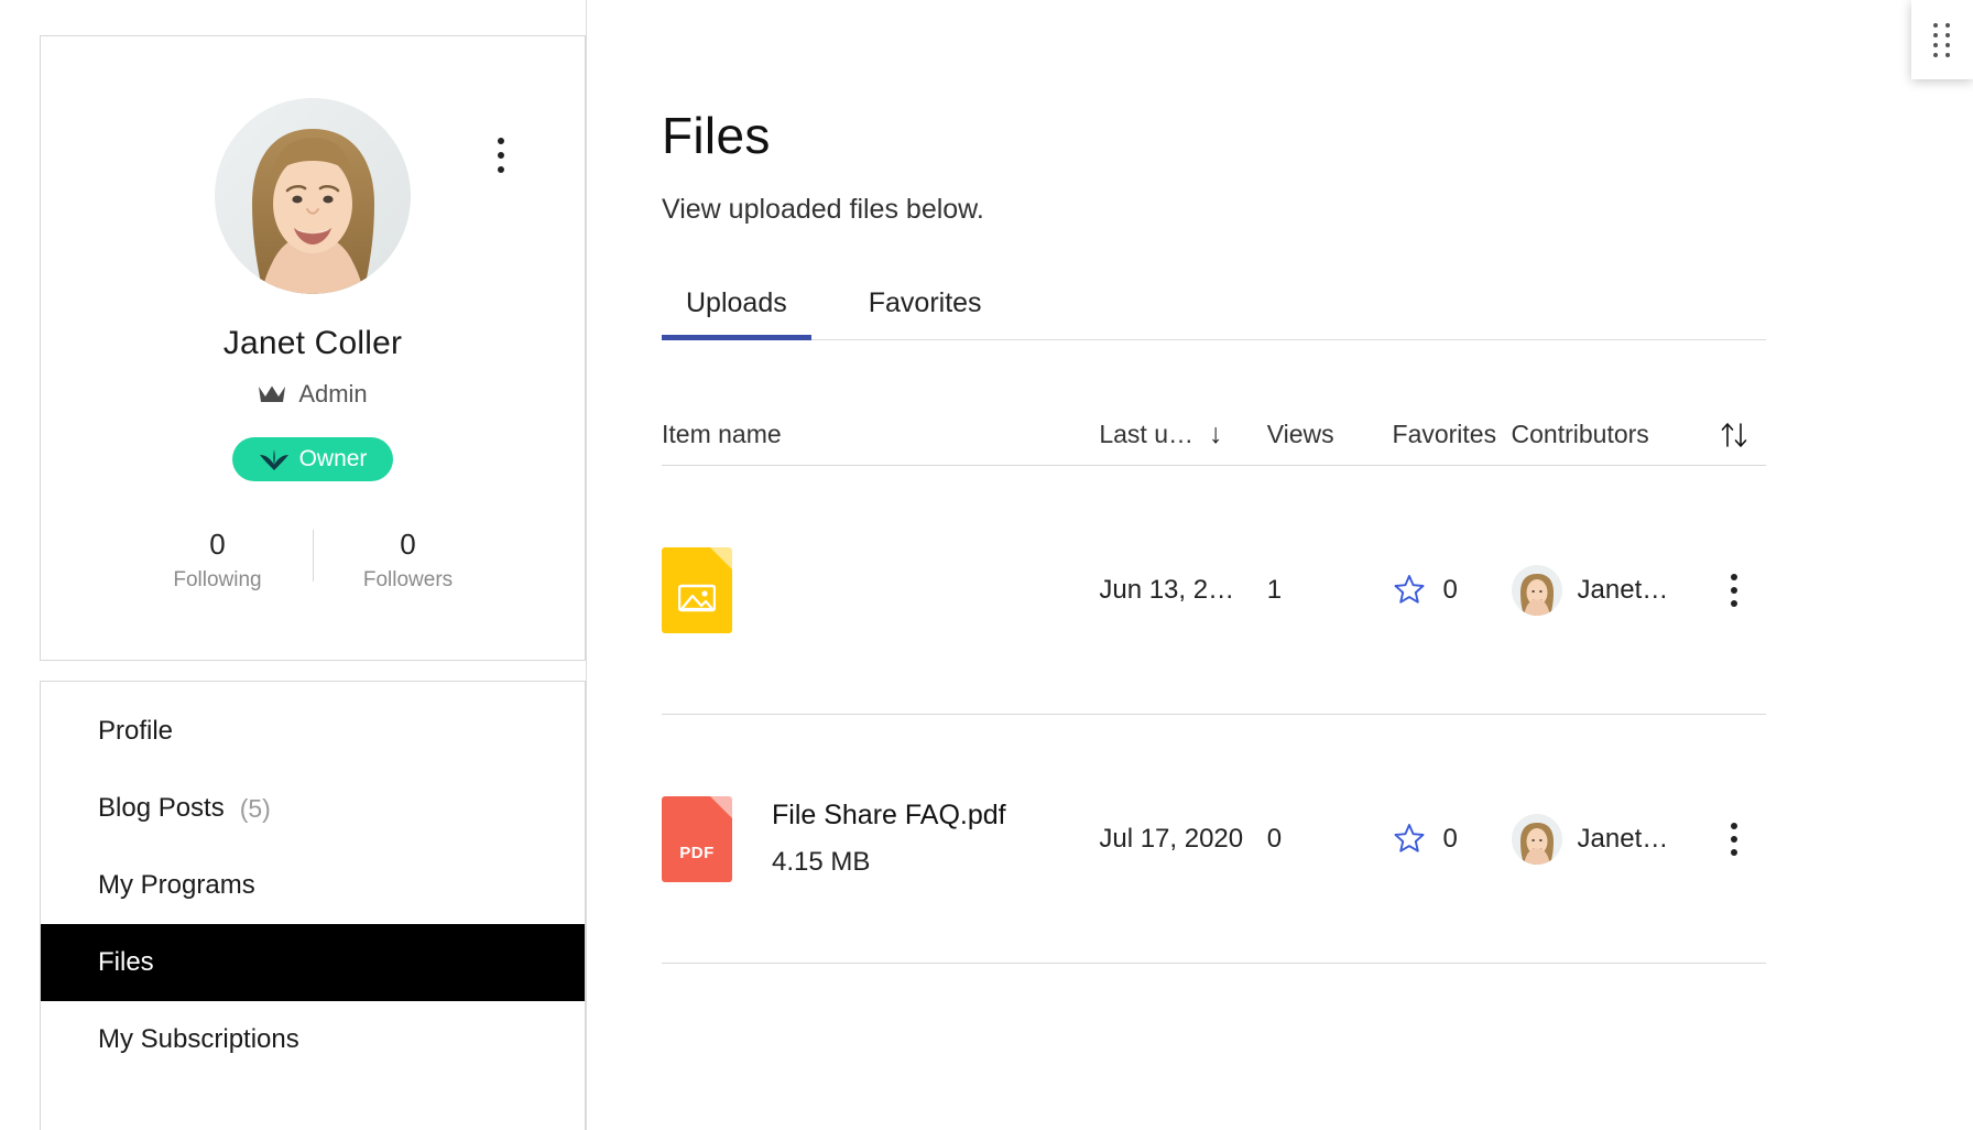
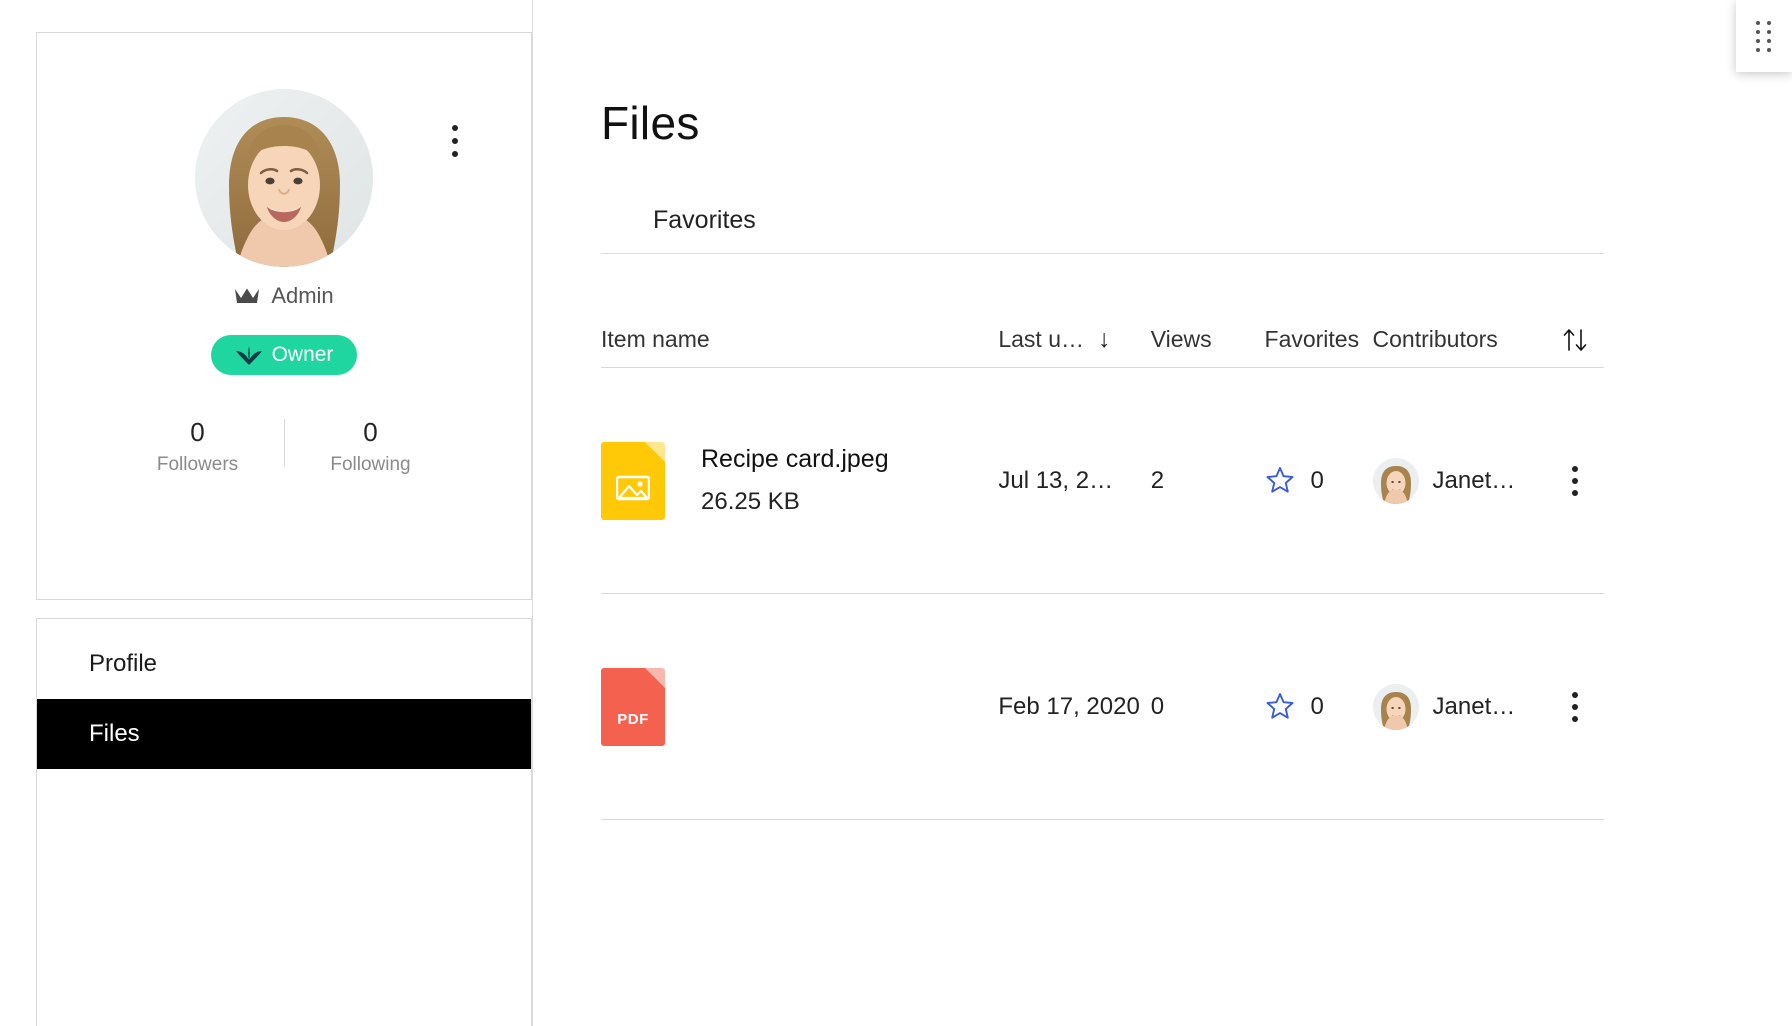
- Janet Coller
  Admin
  Owner
  0
- Following
+ Followers
  0
- Followers
+ Following
  Profile
- Blog Posts
- (5)
- My Programs
  Files
- My Subscriptions
  Files
- View uploaded files below.
- Uploads
  Favorites
  Item name
  Last u…
  ↓
  Views
  Favorites
  Contributors
+ Recipe card.jpeg
+ 26.25 KB
- Jun 13, 2…
+ Jul 13, 2…
- 1
+ 2
  0
  Janet…
  PDF
- File Share FAQ.pdf
- 4.15 MB
- Jul 17, 2020
+ Feb 17, 2020
  0
  0
  Janet…
